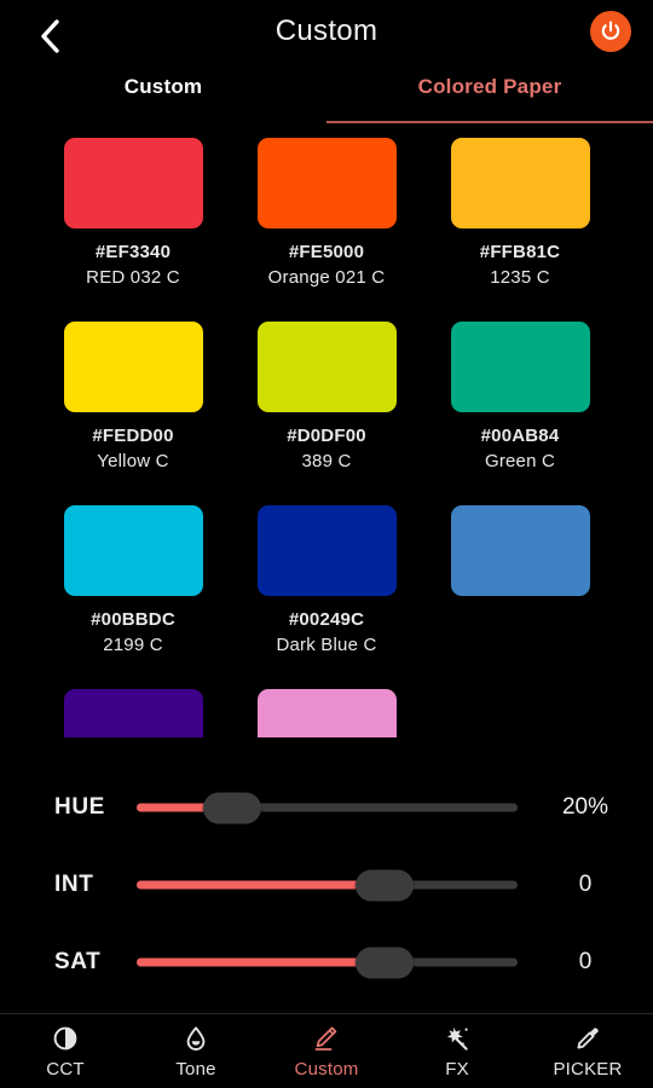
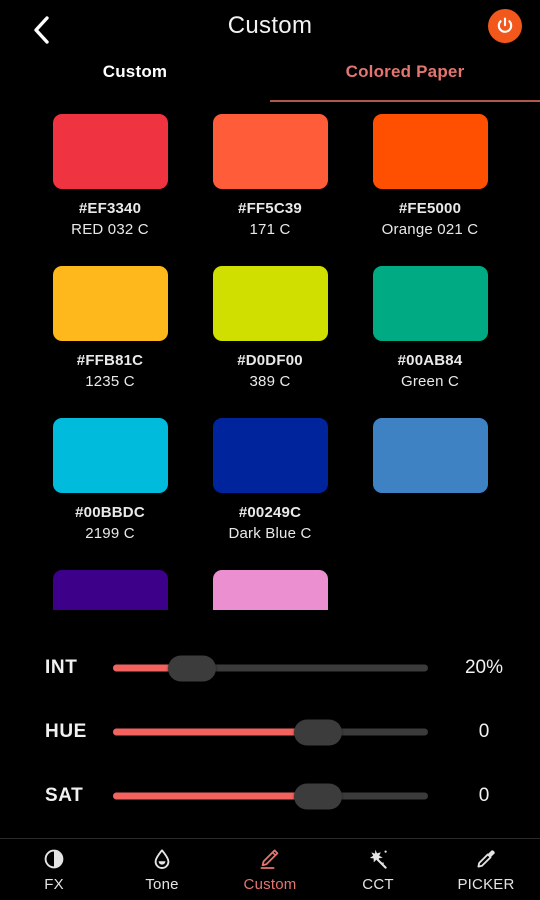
  Custom
  Custom
  Colored Paper
  #EF3340
  RED 032 C
+ #FF5C39
+ 171 C
  #FE5000
  Orange 021 C
  #FFB81C
  1235 C
- #FEDD00
- Yellow C
  #D0DF00
  389 C
  #00AB84
  Green C
  #00BBDC
  2199 C
  #00249C
  Dark Blue C
- HUE
+ INT
  20%
- INT
+ HUE
  0
  SAT
  0
- CCT
+ FX
  Tone
  Custom
- FX
+ CCT
  PICKER
